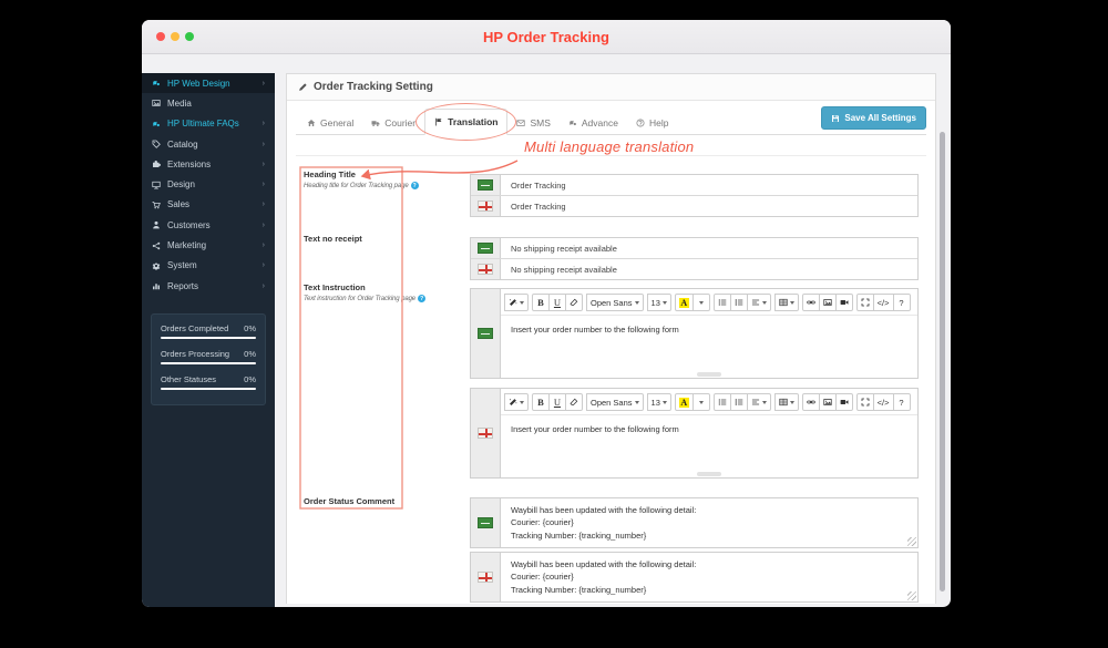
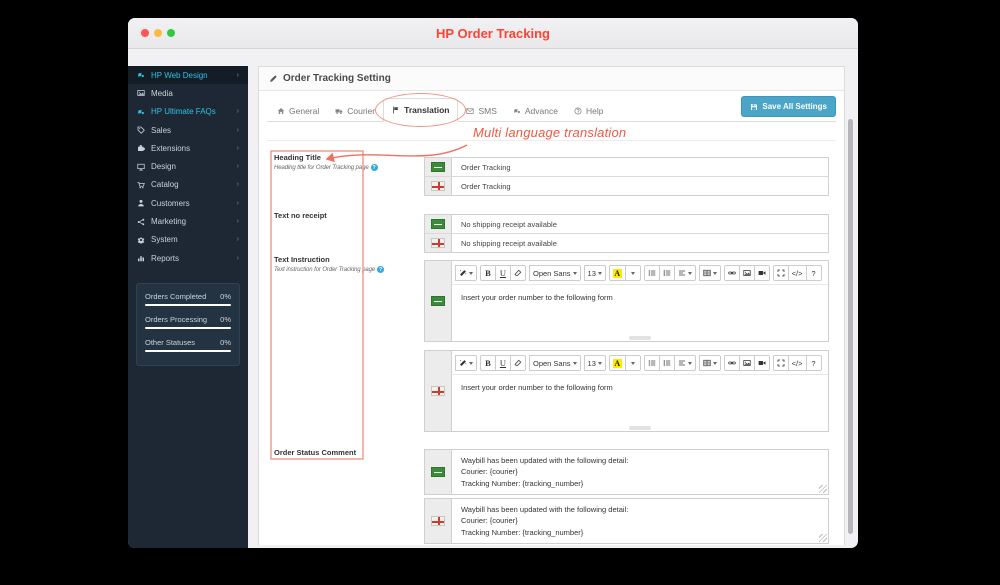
  HP Order Tracking
  HP Web Design
  Media
  HP Ultimate FAQs
- Catalog
+ Sales
  Extensions
  Design
- Sales
+ Catalog
  Customers
  Marketing
  System
  Reports
  Orders Completed
  0%
  Orders Processing
  0%
  Other Statuses
  0%
  Order Tracking Setting
  Save All Settings
  General
  Courier
  Translation
  SMS
  Advance
  Help
  Multi language translation
  Heading Title
  Order Tracking
  Order Tracking
  Text no receipt
  No shipping receipt available
  No shipping receipt available
  Text Instruction
  B
  U
  Open Sans
  13
  A
  </>
  ?
  Insert your order number to the following form
  B
  U
  Open Sans
  13
  A
  </>
  ?
  Insert your order number to the following form
  Order Status Comment
  Waybill has been updated with the following detail:
  Courier: {courier}
  Tracking Number: {tracking_number}
  Waybill has been updated with the following detail:
  Courier: {courier}
  Tracking Number: {tracking_number}
